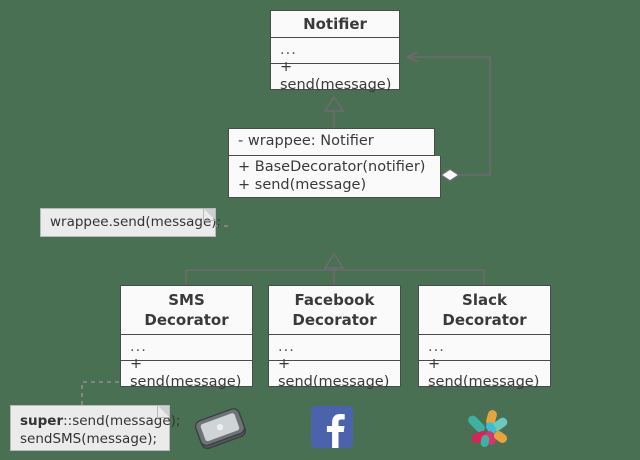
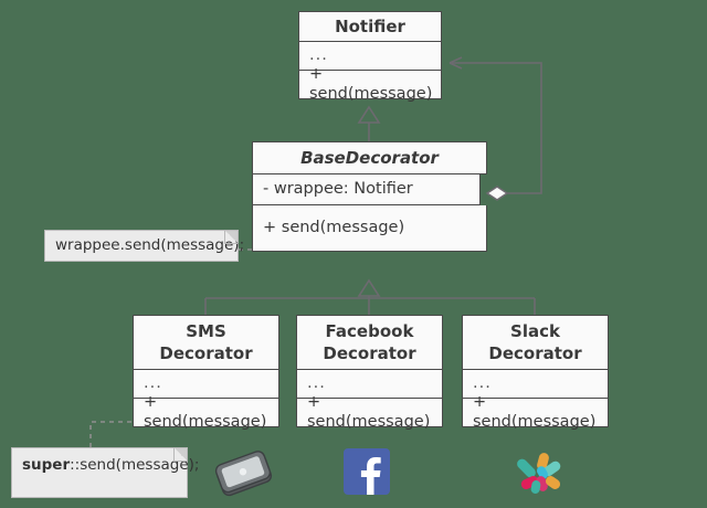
  Notifier
  ...
  + send(message)
+ BaseDecorator
  - wrappee: Notifier
- + BaseDecorator(notifier)
  + send(message)
  SMS
  Decorator
  ...
  + send(message)
  Facebook
  Decorator
  ...
  + send(message)
  Slack
  Decorator
  ...
  + send(message)
  wrappee.send(message);
  super::send(message);
- sendSMS(message);
